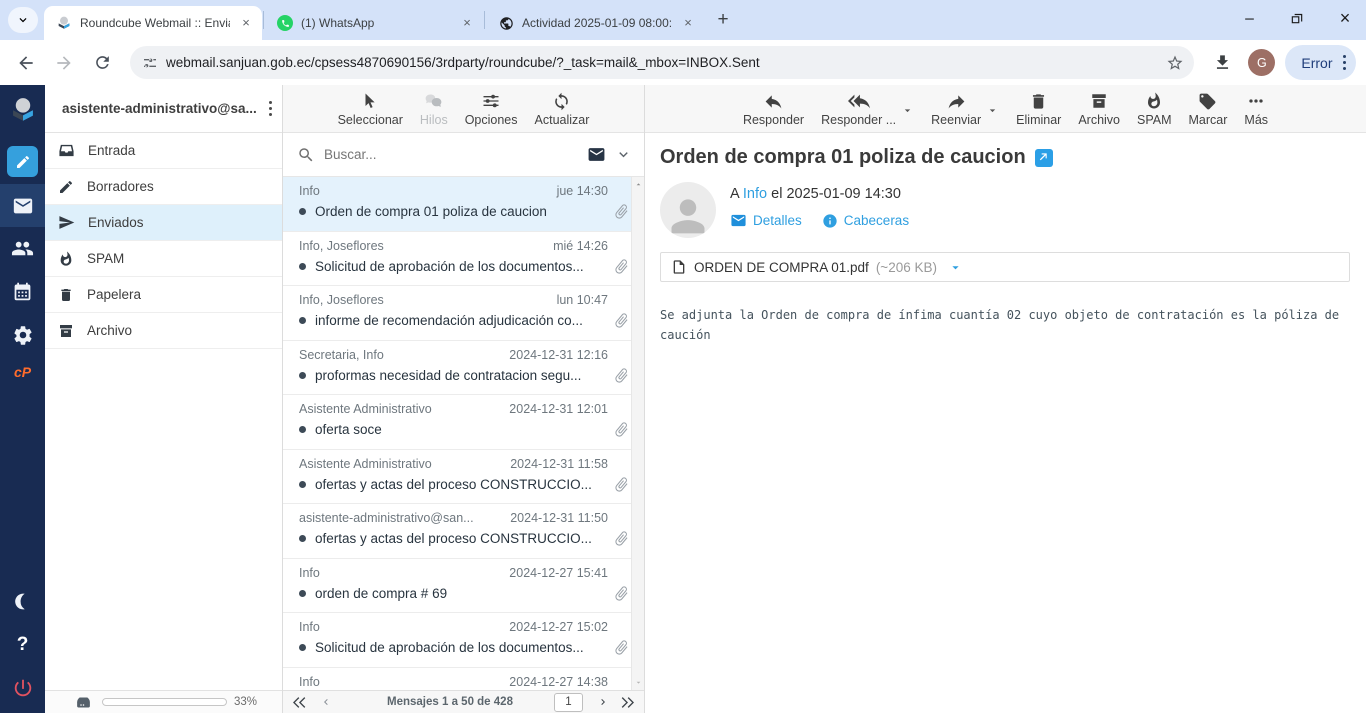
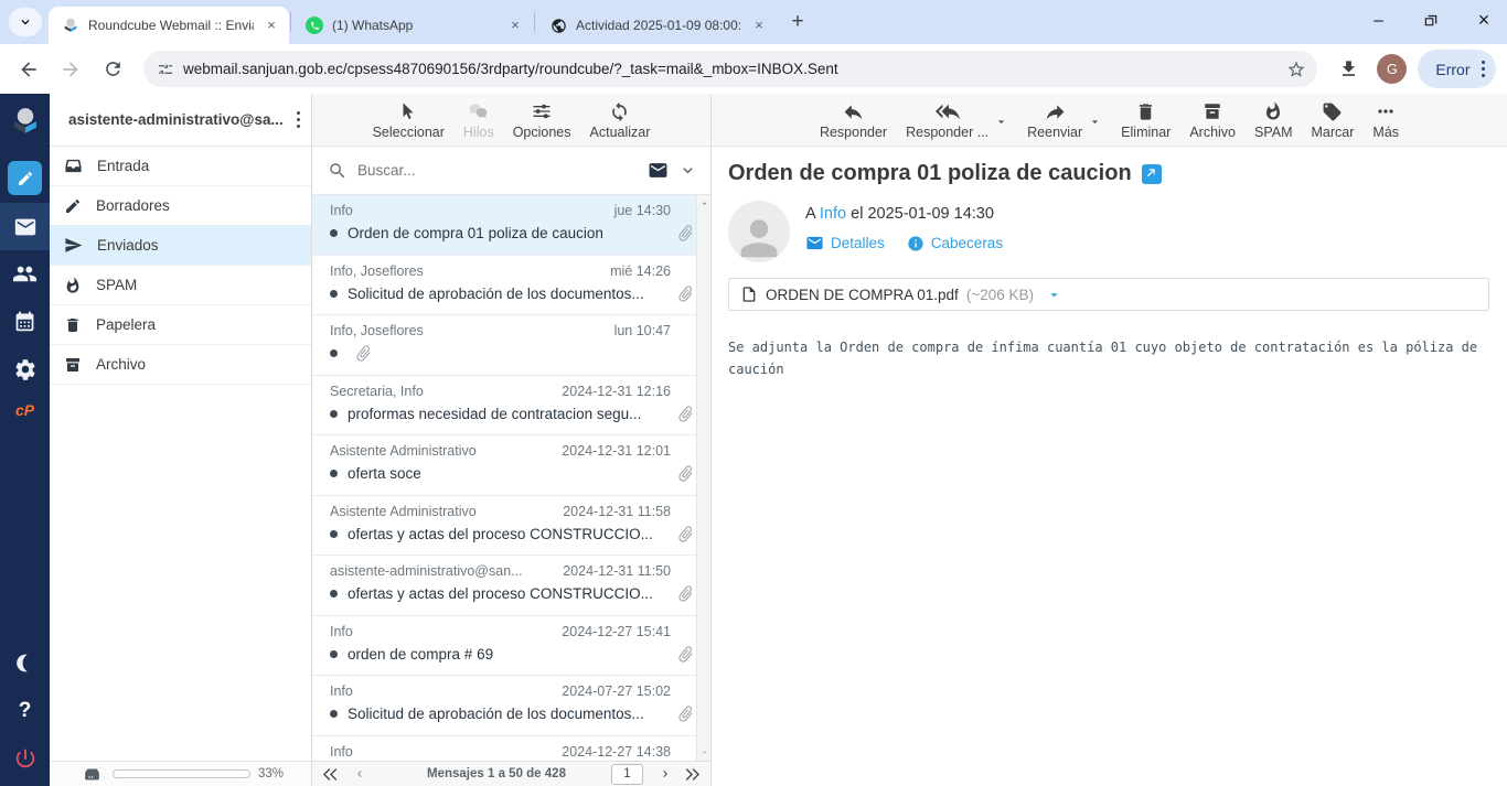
  Roundcube Webmail :: Envi
  ×
  (1) WhatsApp
  ×
  Actividad 2025-01-09 08:00:
  ×
  +
  ×
  webmail.sanjuan.gob.ec/cpsess4870690156/3rdparty/roundcube/?_task=mail&_mbox=INBOX.Sent
  G
  Error
  cP
  ?
  asistente-administrativo@sa...
  Entrada
  Borradores
  Enviados
  SPAM
  Papelera
  Archivo
  33%
  Seleccionar
  Hilos
  Opciones
  Actualizar
  Buscar...
  Info
  jue 14:30
  Orden de compra 01 poliza de caucion
  Info, Joseflores
  mié 14:26
  Solicitud de aprobación de los documentos...
  Info, Joseflores
  lun 10:47
- informe de recomendación adjudicación co...
  Secretaria, Info
  2024-12-31 12:16
  proformas necesidad de contratacion segu...
  Asistente Administrativo
  2024-12-31 12:01
  oferta soce
  Asistente Administrativo
  2024-12-31 11:58
  ofertas y actas del proceso CONSTRUCCIO...
  asistente-administrativo@san...
  2024-12-31 11:50
  ofertas y actas del proceso CONSTRUCCIO...
  Info
  2024-12-27 15:41
  orden de compra # 69
  Info
- 2024-12-27 15:02
+ 2024-07-27 15:02
  Solicitud de aprobación de los documentos...
  Info
  2024-12-27 14:38
  Mensajes 1 a 50 de 428
  1
  Responder
  Responder ...
  Reenviar
  Eliminar
  Archivo
  SPAM
  Marcar
  Más
  Orden de compra 01 poliza de caucion
  A Info el 2025-01-09 14:30
  Detalles
  Cabeceras
  ORDEN DE COMPRA 01.pdf
  (~206 KB)
- Se adjunta la Orden de compra de ínfima cuantía 02 cuyo objeto de contratación es la póliza de caución
+ Se adjunta la Orden de compra de ínfima cuantía 01 cuyo objeto de contratación es la póliza de caución
